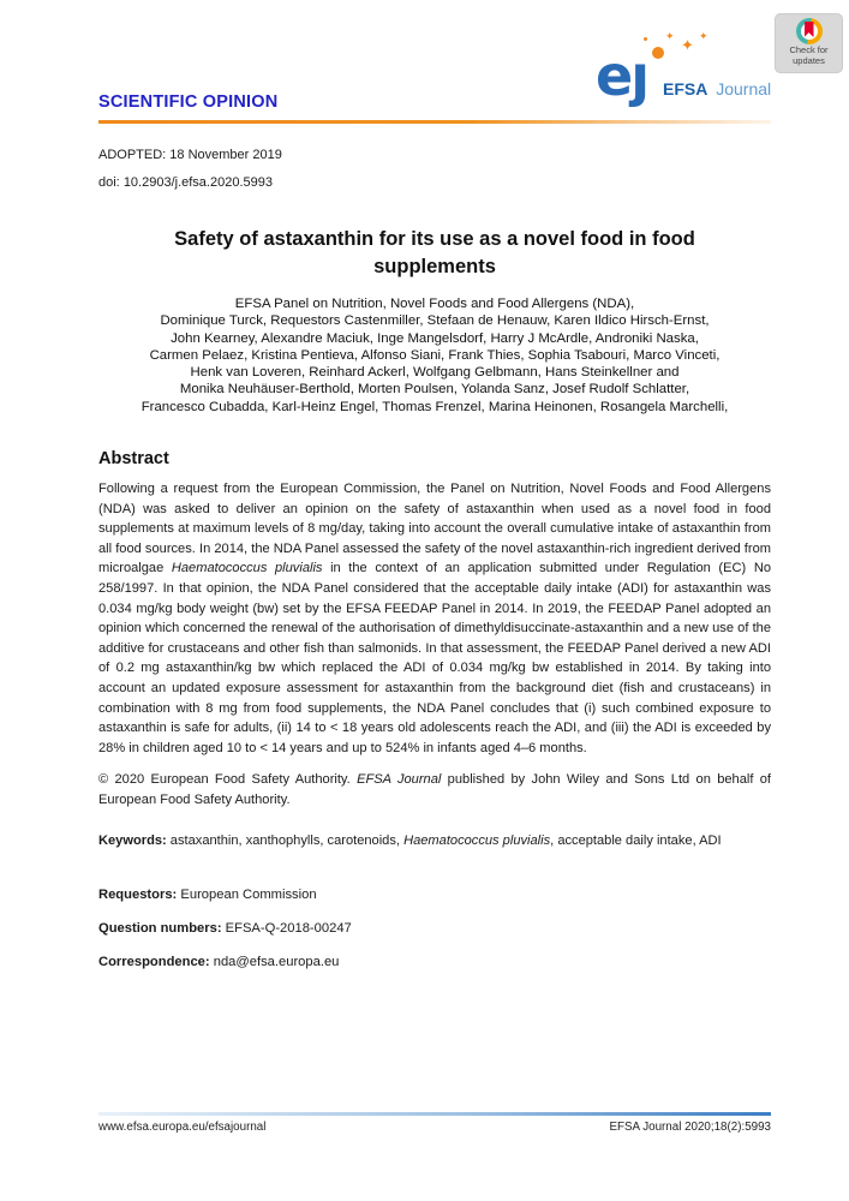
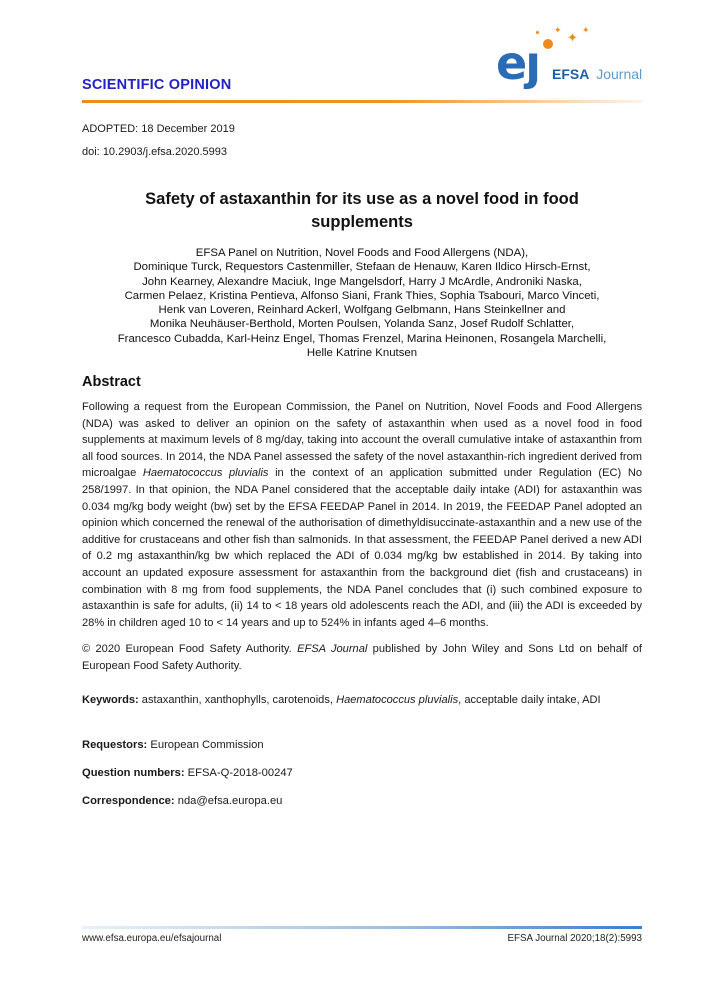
  SCIENTIFIC OPINION
  ✦
  ✦
  ✦
  eȷ
  EFSA Journal
- Check for
- updates
- ADOPTED: 18 November 2019
+ ADOPTED: 18 December 2019
  doi: 10.2903/j.efsa.2020.5993
  Safety of astaxanthin for its use as a novel food in food
  supplements
  EFSA Panel on Nutrition, Novel Foods and Food Allergens (NDA),
  Dominique Turck, Requestors Castenmiller, Stefaan de Henauw, Karen Ildico Hirsch-Ernst,
  John Kearney, Alexandre Maciuk, Inge Mangelsdorf, Harry J McArdle, Androniki Naska,
  Carmen Pelaez, Kristina Pentieva, Alfonso Siani, Frank Thies, Sophia Tsabouri, Marco Vinceti,
  Henk van Loveren, Reinhard Ackerl, Wolfgang Gelbmann, Hans Steinkellner and
  Monika Neuhäuser-Berthold, Morten Poulsen, Yolanda Sanz, Josef Rudolf Schlatter,
  Francesco Cubadda, Karl-Heinz Engel, Thomas Frenzel, Marina Heinonen, Rosangela Marchelli,
+ Helle Katrine Knutsen
  Abstract
  Following a request from the European Commission, the Panel on Nutrition, Novel Foods and Food Allergens (NDA) was asked to deliver an opinion on the safety of astaxanthin when used as a novel food in food supplements at maximum levels of 8 mg/day, taking into account the overall cumulative intake of astaxanthin from all food sources. In 2014, the NDA Panel assessed the safety of the novel astaxanthin-rich ingredient derived from microalgae Haematococcus pluvialis in the context of an application submitted under Regulation (EC) No 258/1997. In that opinion, the NDA Panel considered that the acceptable daily intake (ADI) for astaxanthin was 0.034 mg/kg body weight (bw) set by the EFSA FEEDAP Panel in 2014. In 2019, the FEEDAP Panel adopted an opinion which concerned the renewal of the authorisation of dimethyldisuccinate-astaxanthin and a new use of the additive for crustaceans and other fish than salmonids. In that assessment, the FEEDAP Panel derived a new ADI of 0.2 mg astaxanthin/kg bw which replaced the ADI of 0.034 mg/kg bw established in 2014. By taking into account an updated exposure assessment for astaxanthin from the background diet (fish and crustaceans) in combination with 8 mg from food supplements, the NDA Panel concludes that (i) such combined exposure to astaxanthin is safe for adults, (ii) 14 to < 18 years old adolescents reach the ADI, and (iii) the ADI is exceeded by 28% in children aged 10 to < 14 years and up to 524% in infants aged 4–6 months.
  © 2020 European Food Safety Authority. EFSA Journal published by John Wiley and Sons Ltd on behalf of European Food Safety Authority.
  Keywords: astaxanthin, xanthophylls, carotenoids, Haematococcus pluvialis, acceptable daily intake, ADI
  Requestors: European Commission
  Question numbers: EFSA-Q-2018-00247
  Correspondence: nda@efsa.europa.eu
  www.efsa.europa.eu/efsajournal
  EFSA Journal 2020;18(2):5993
